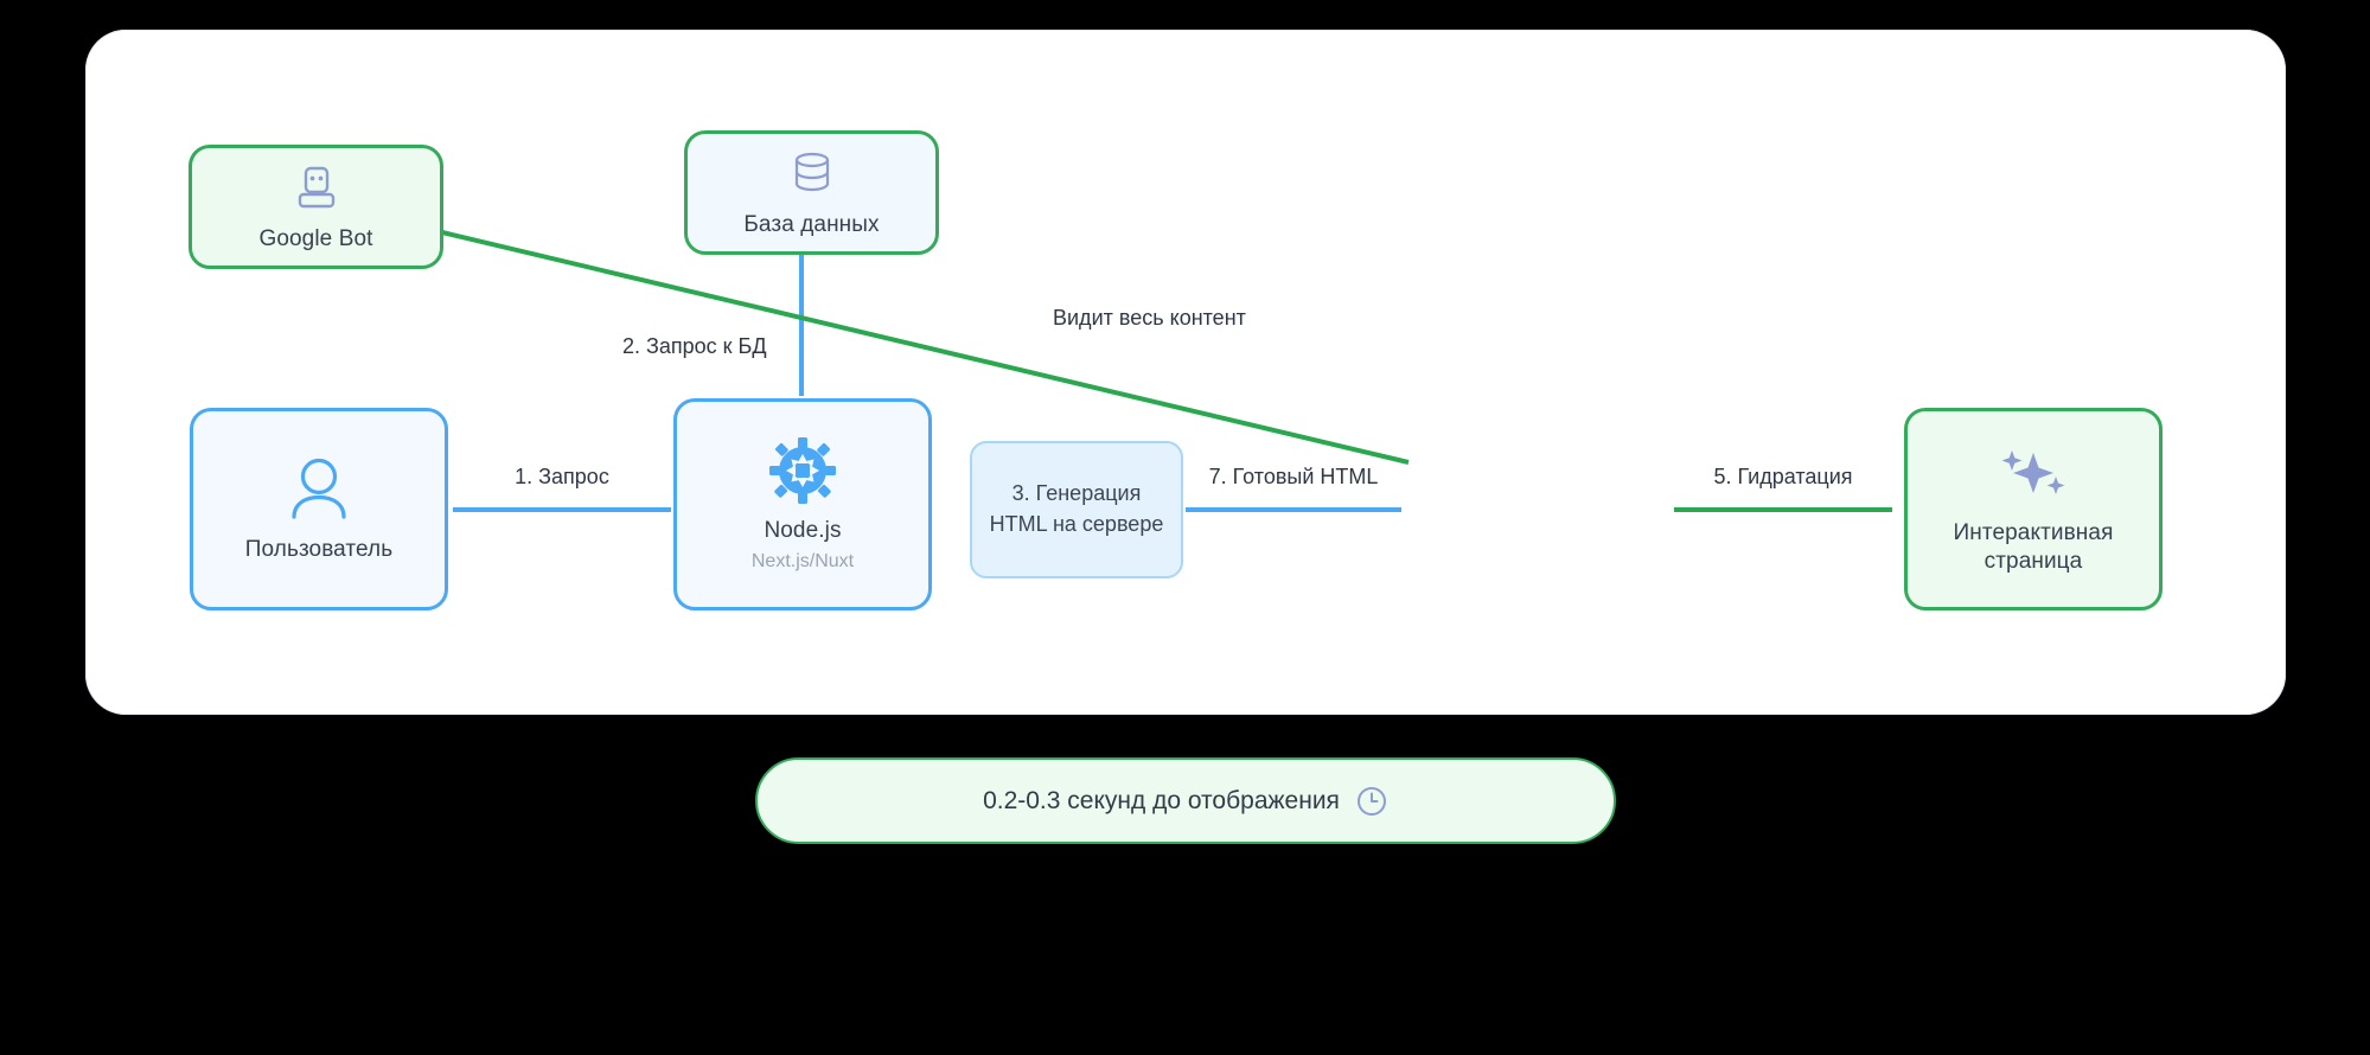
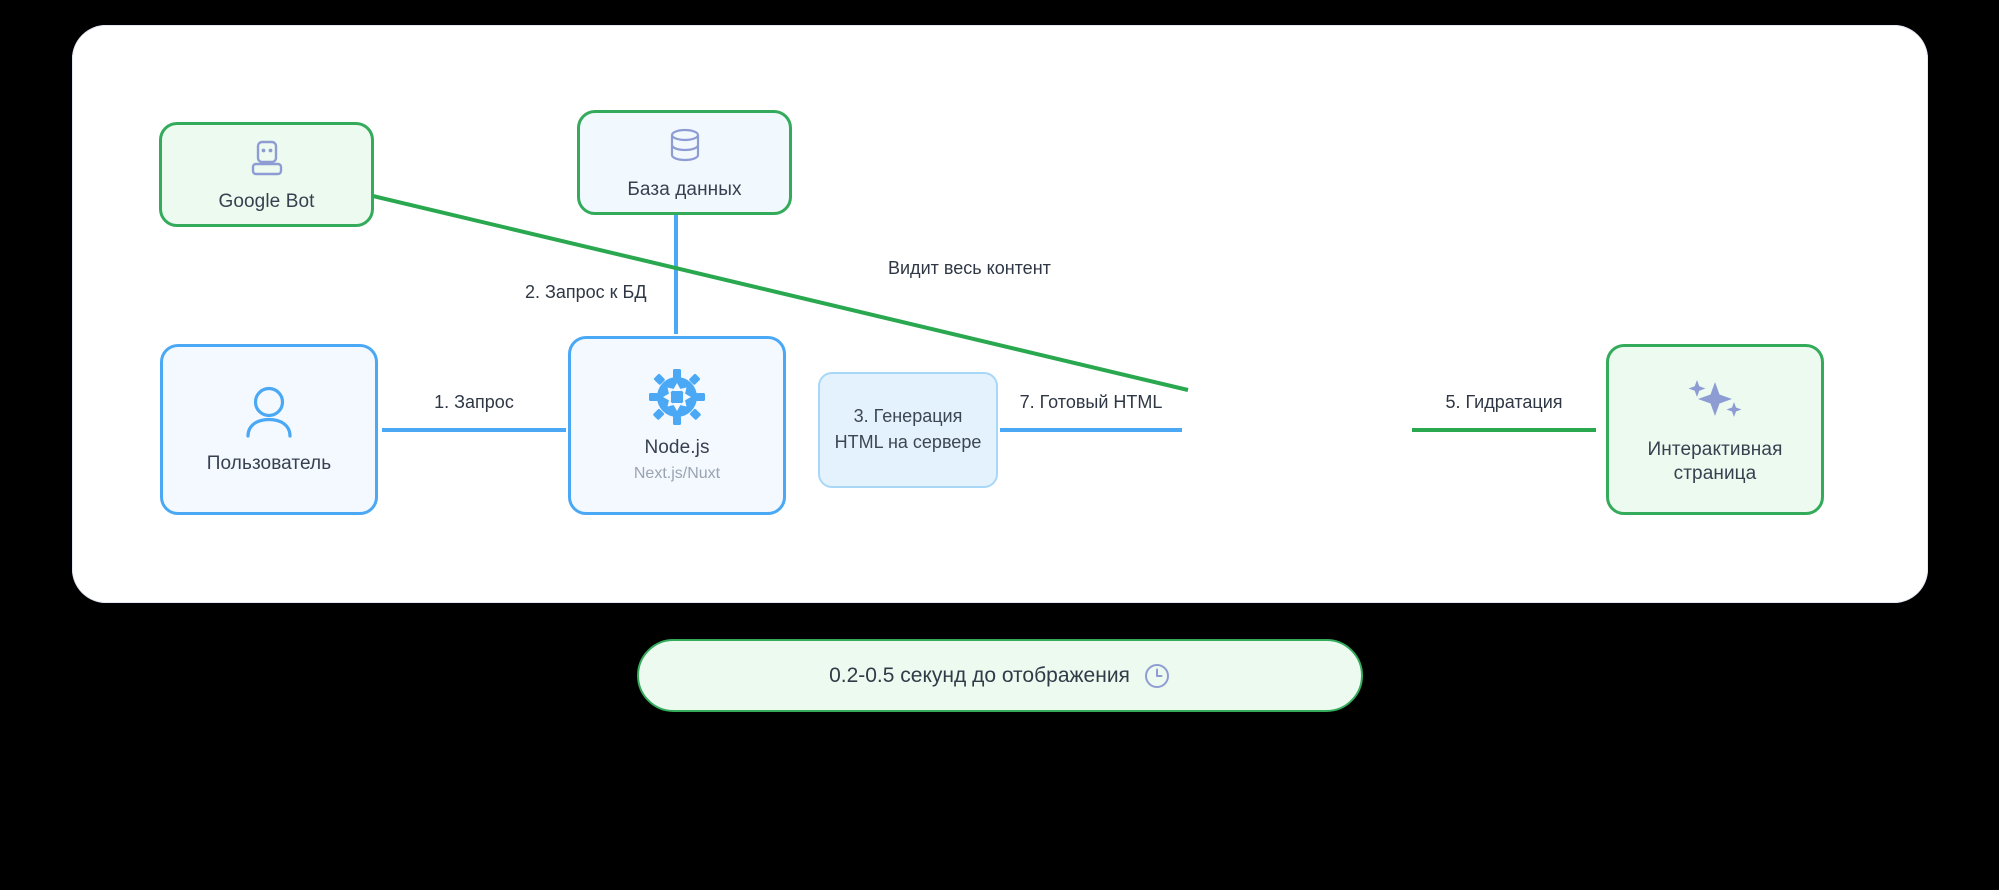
  Google Bot
  База данных
  Пользователь
  Node.js
  Next.js/Nuxt
  3. Генерация HTML на сервере
  Интерактивная страница
  1. Запрос
  2. Запрос к БД
  7. Готовый HTML
  5. Гидратация
  Видит весь контент
- 0.2-0.3 секунд до отображения
+ 0.2-0.5 секунд до отображения
